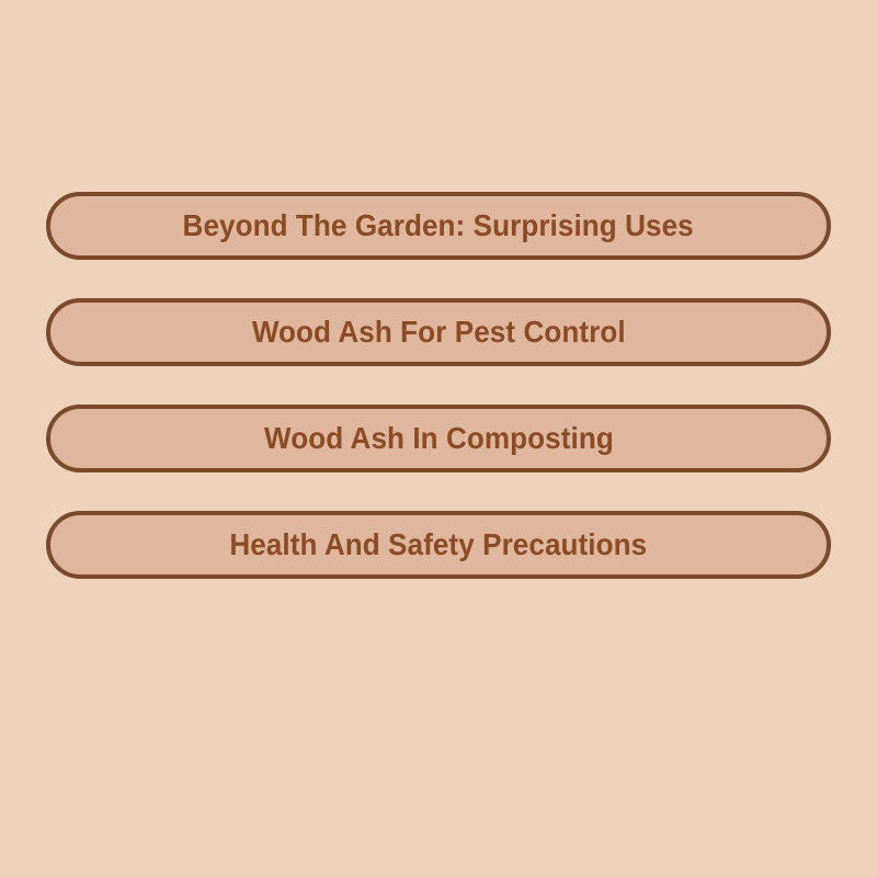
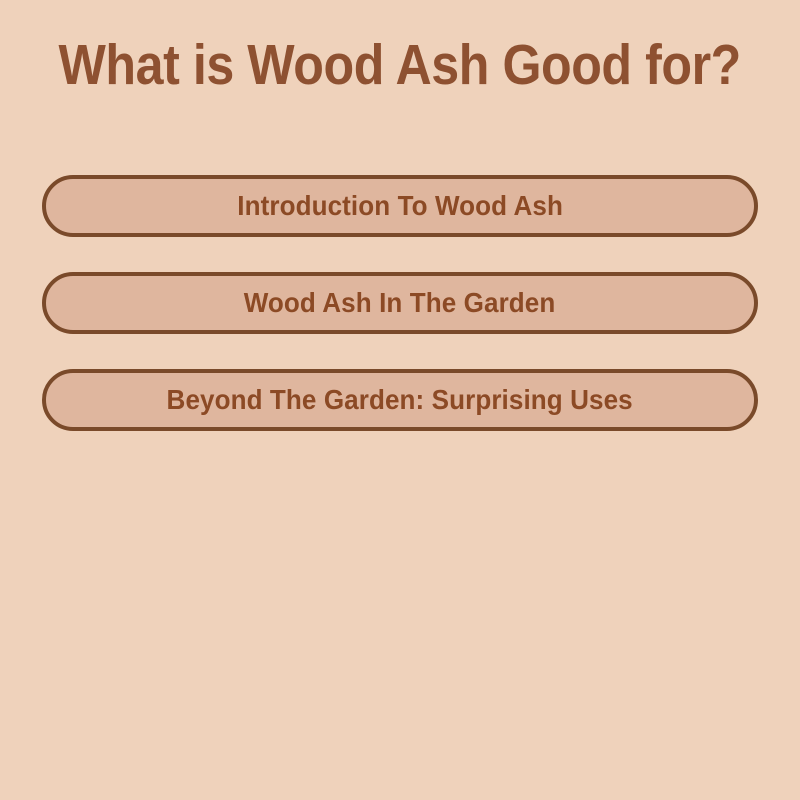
+ What is Wood Ash Good for?
+ Introduction To Wood Ash
+ Wood Ash In The Garden
  Beyond The Garden: Surprising Uses
- Wood Ash For Pest Control
- Wood Ash In Composting
- Health And Safety Precautions
